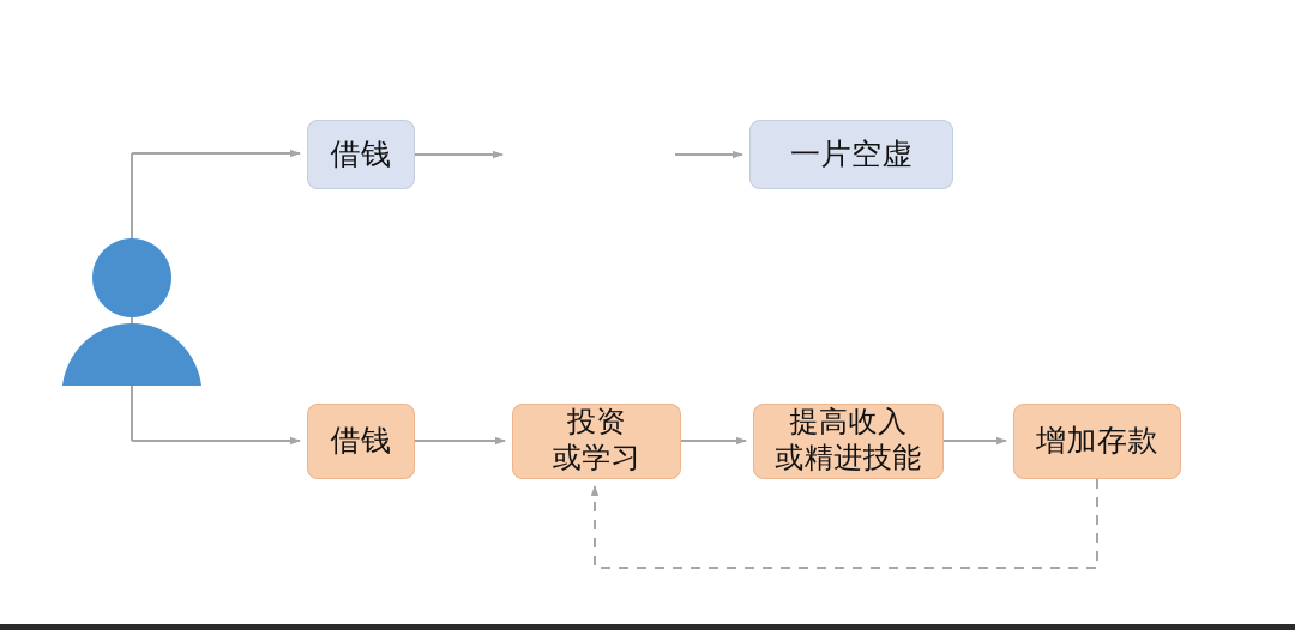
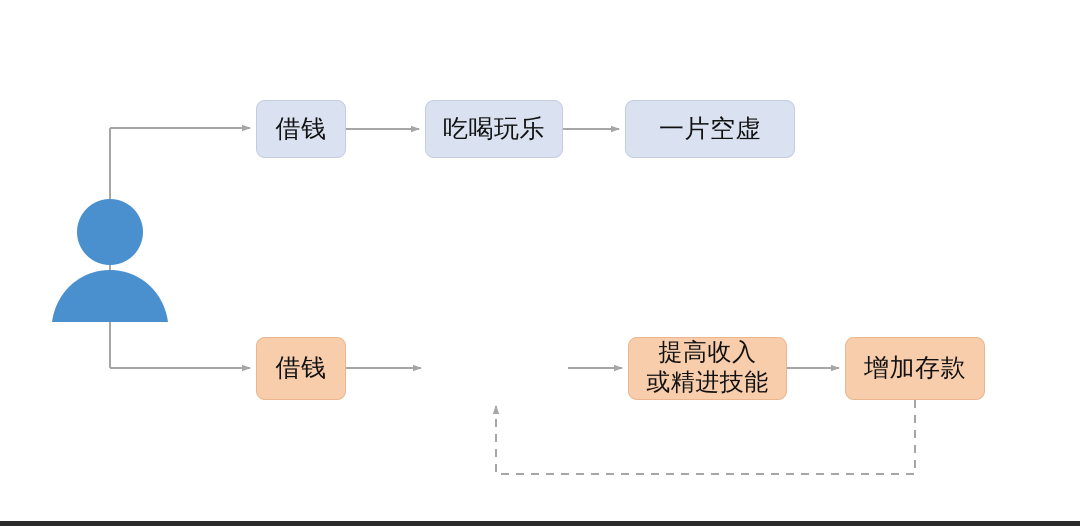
  借钱
+ 吃喝玩乐
  一片空虚
  借钱
- 投资
- 或学习
  提高收入
  或精进技能
  增加存款
